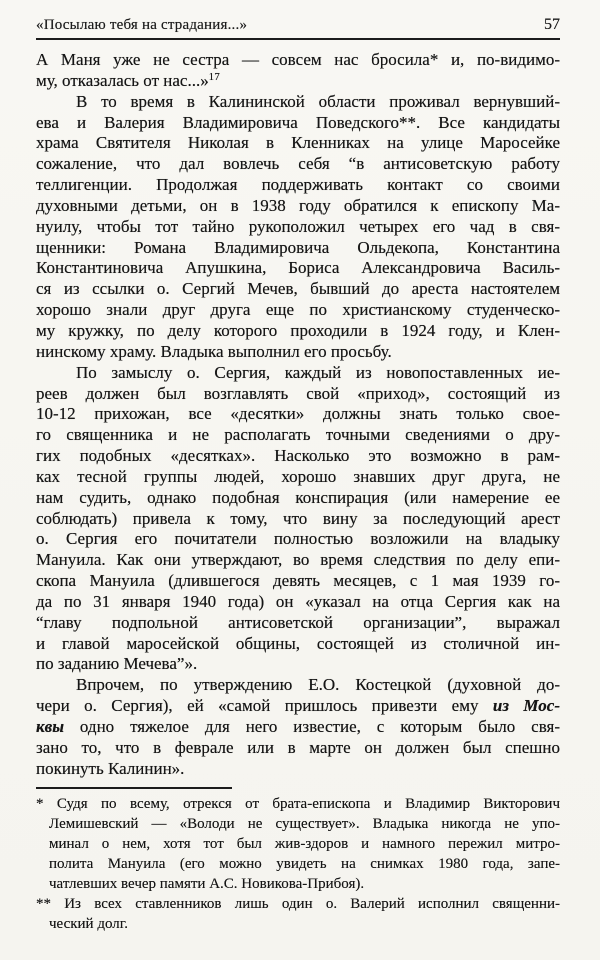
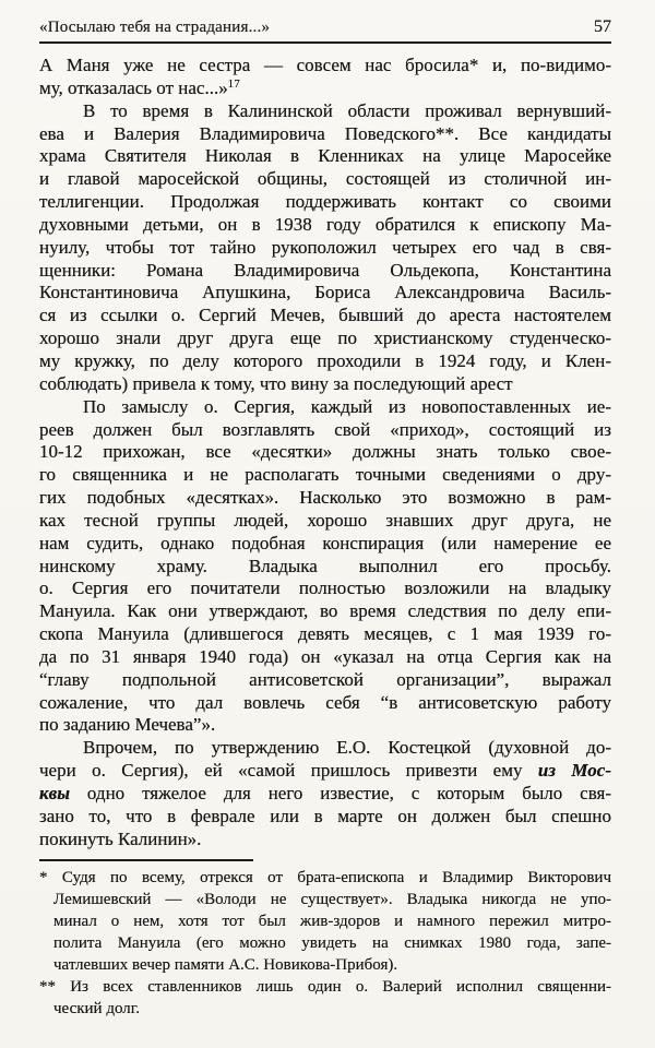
  «Посылаю тебя на страдания...»
  57
  А Маня уже не сестра — совсем нас бросила* и, по-видимо-
  му, отказалась от нас...»17
  В то время в Калининской области проживал вернувший-
  ева и Валерия Владимировича Поведского**. Все кандидаты
  храма Святителя Николая в Кленниках на улице Маросейке
- сожаление, что дал вовлечь себя “в антисоветскую работу
+ и главой маросейской общины, состоящей из столичной ин-
  теллигенции. Продолжая поддерживать контакт со своими
  духовными детьми, он в 1938 году обратился к епископу Ма-
  нуилу, чтобы тот тайно рукоположил четырех его чад в свя-
  щенники: Романа Владимировича Ольдекопа, Константина
  Константиновича Апушкина, Бориса Александровича Василь-
  ся из ссылки о. Сергий Мечев, бывший до ареста настоятелем
  хорошо знали друг друга еще по христианскому студенческо-
  му кружку, по делу которого проходили в 1924 году, и Клен-
- нинскому храму. Владыка выполнил его просьбу.
+ соблюдать) привела к тому, что вину за последующий арест
  По замыслу о. Сергия, каждый из новопоставленных ие-
  реев должен был возглавлять свой «приход», состоящий из
  10-12 прихожан, все «десятки» должны знать только свое-
  го священника и не располагать точными сведениями о дру-
  гих подобных «десятках». Насколько это возможно в рам-
  ках тесной группы людей, хорошо знавших друг друга, не
  нам судить, однако подобная конспирация (или намерение ее
- соблюдать) привела к тому, что вину за последующий арест
+ нинскому храму. Владыка выполнил его просьбу.
  о. Сергия его почитатели полностью возложили на владыку
  Мануила. Как они утверждают, во время следствия по делу епи-
  скопа Мануила (длившегося девять месяцев, с 1 мая 1939 го-
  да по 31 января 1940 года) он «указал на отца Сергия как на
  “главу подпольной антисоветской организации”, выражал
- и главой маросейской общины, состоящей из столичной ин-
+ сожаление, что дал вовлечь себя “в антисоветскую работу
  по заданию Мечева”».
  Впрочем, по утверждению Е.О. Костецкой (духовной до-
  чери о. Сергия), ей «самой пришлось привезти ему из Мос-
  квы одно тяжелое для него известие, с которым было свя-
  зано то, что в феврале или в марте он должен был спешно
  покинуть Калинин».
  * Судя по всему, отрекся от брата-епископа и Владимир Викторович
  Лемишевский — «Володи не существует». Владыка никогда не упо-
  минал о нем, хотя тот был жив-здоров и намного пережил митро-
  полита Мануила (его можно увидеть на снимках 1980 года, запе-
  чатлевших вечер памяти А.С. Новикова-Прибоя).
  ** Из всех ставленников лишь один о. Валерий исполнил священни-
  ческий долг.
